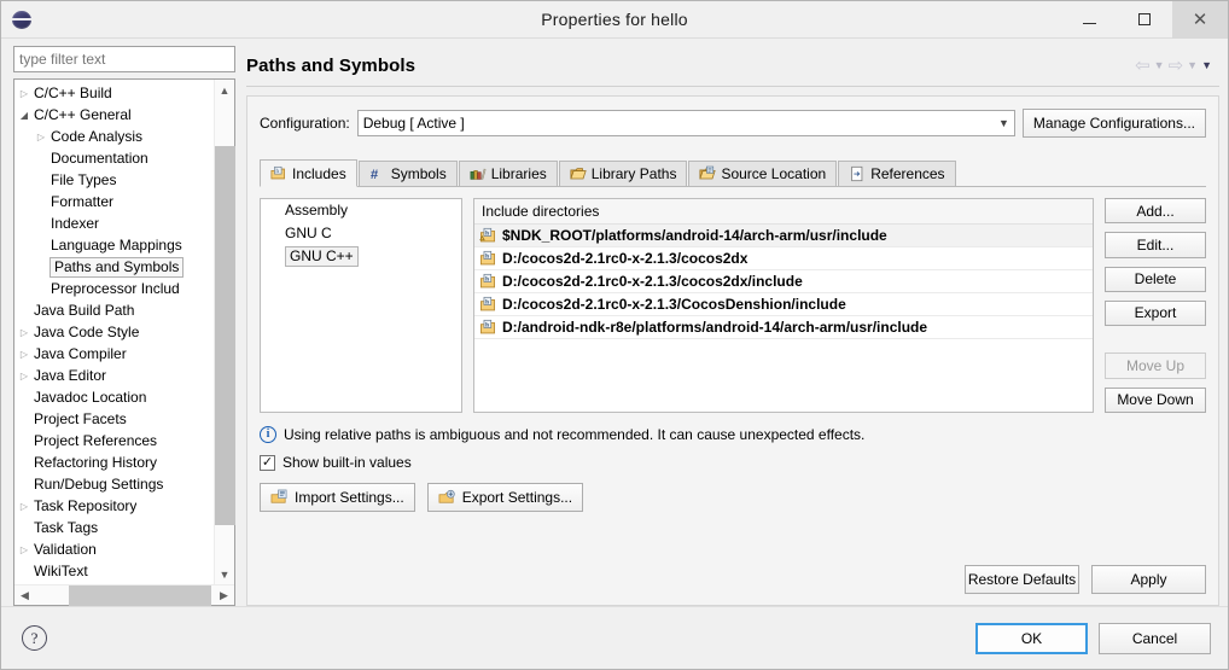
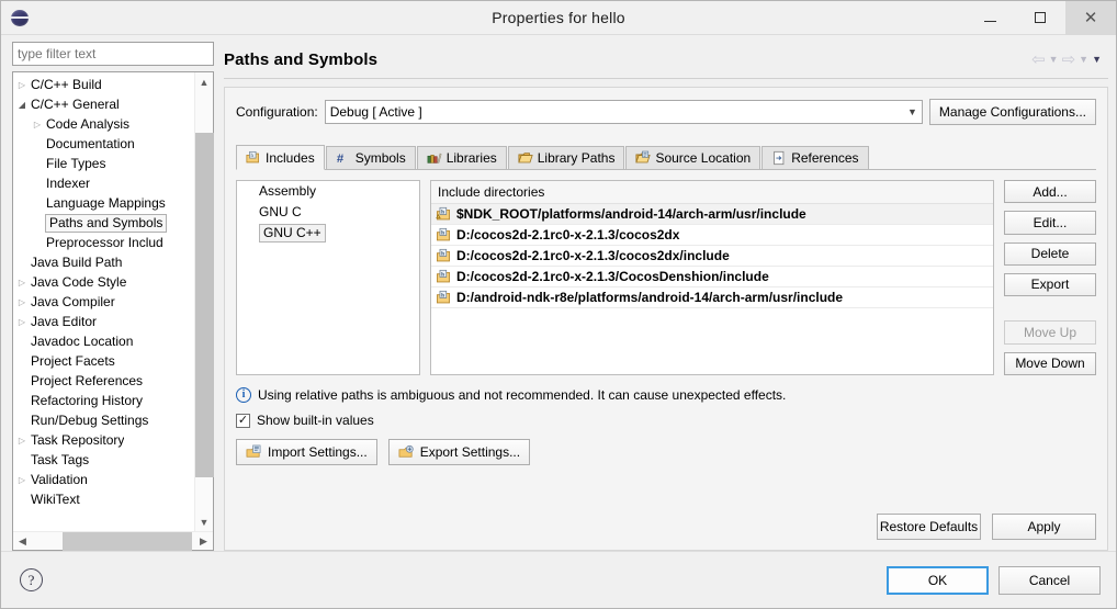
  Properties for hello
  ✕
  type filter text
  ▷
  C/C++ Build
  ◢
  C/C++ General
  ▷
  Code Analysis
  Documentation
  File Types
- Formatter
  Indexer
  Language Mappings
  Paths and Symbols
  Preprocessor Includ
  Java Build Path
  ▷
  Java Code Style
  ▷
  Java Compiler
  ▷
  Java Editor
  Javadoc Location
  Project Facets
  Project References
  Refactoring History
  Run/Debug Settings
  ▷
  Task Repository
  Task Tags
  ▷
  Validation
  WikiText
  ▲
  ▼
  ◀
  ▶
  Paths and Symbols
  ⇦
  ▼
  ⇨
  ▼
  ▼
  Configuration:
  Debug [ Active ]
  ▼
  Manage Configurations...
  Includes
  #
  Symbols
  Libraries
  Library Paths
  Source Location
  References
  Assembly
  GNU C
  GNU C++
  Include directories
  $NDK_ROOT/platforms/android-14/arch-arm/usr/include
  D:/cocos2d-2.1rc0-x-2.1.3/cocos2dx
  D:/cocos2d-2.1rc0-x-2.1.3/cocos2dx/include
  D:/cocos2d-2.1rc0-x-2.1.3/CocosDenshion/include
  D:/android-ndk-r8e/platforms/android-14/arch-arm/usr/include
  Add...
  Edit...
  Delete
  Export
  Move Up
  Move Down
  i
  Using relative paths is ambiguous and not recommended. It can cause unexpected effects.
  ✓
  Show built-in values
  Import Settings...
  Export Settings...
  Restore Defaults
  Apply
  ?
  OK
  Cancel
